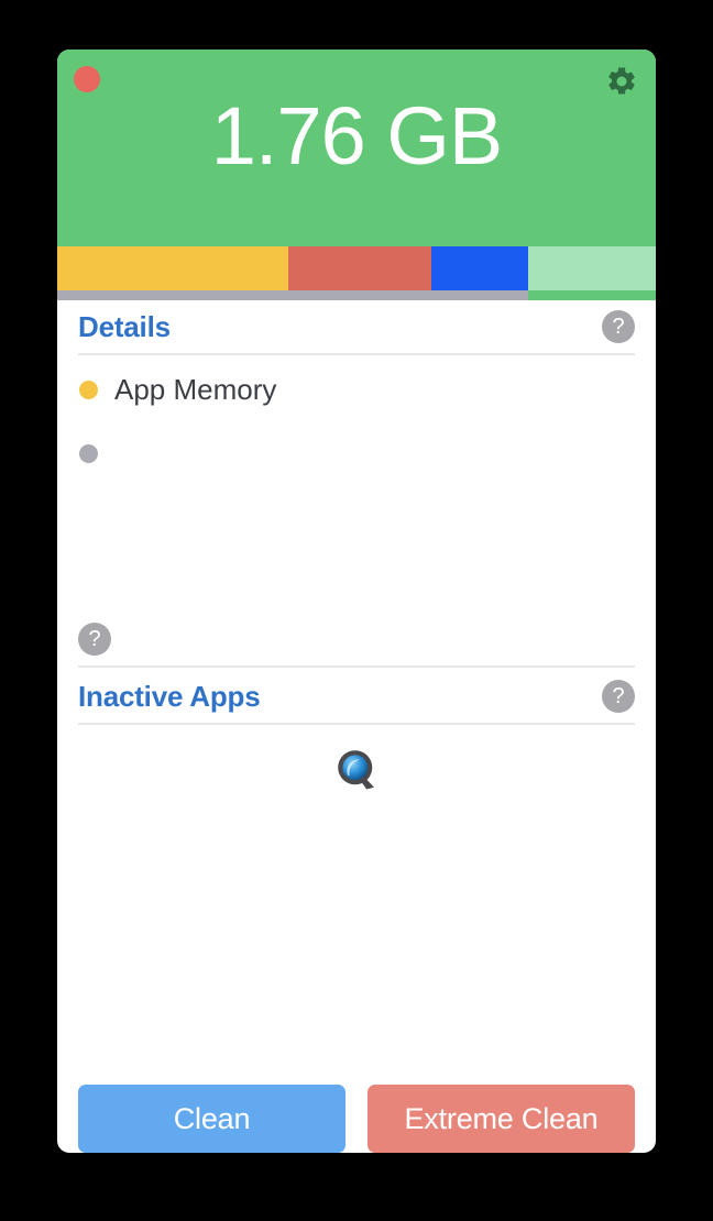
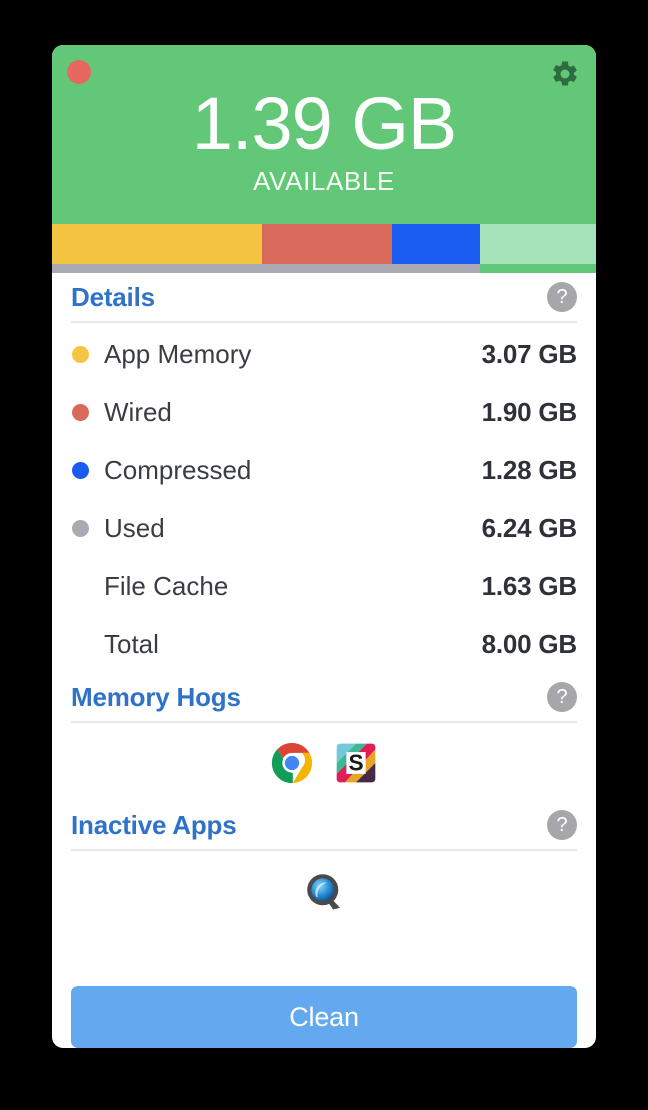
- 1.76 GB
+ 1.39 GB
+ AVAILABLE
  Details
  ?
  App Memory
+ 3.07 GB
+ Wired
+ 1.90 GB
+ Compressed
+ 1.28 GB
+ Used
+ 6.24 GB
+ File Cache
+ 1.63 GB
+ Total
+ 8.00 GB
+ Memory Hogs
  ?
+ S
  Inactive Apps
  ?
  Clean
- Extreme Clean
